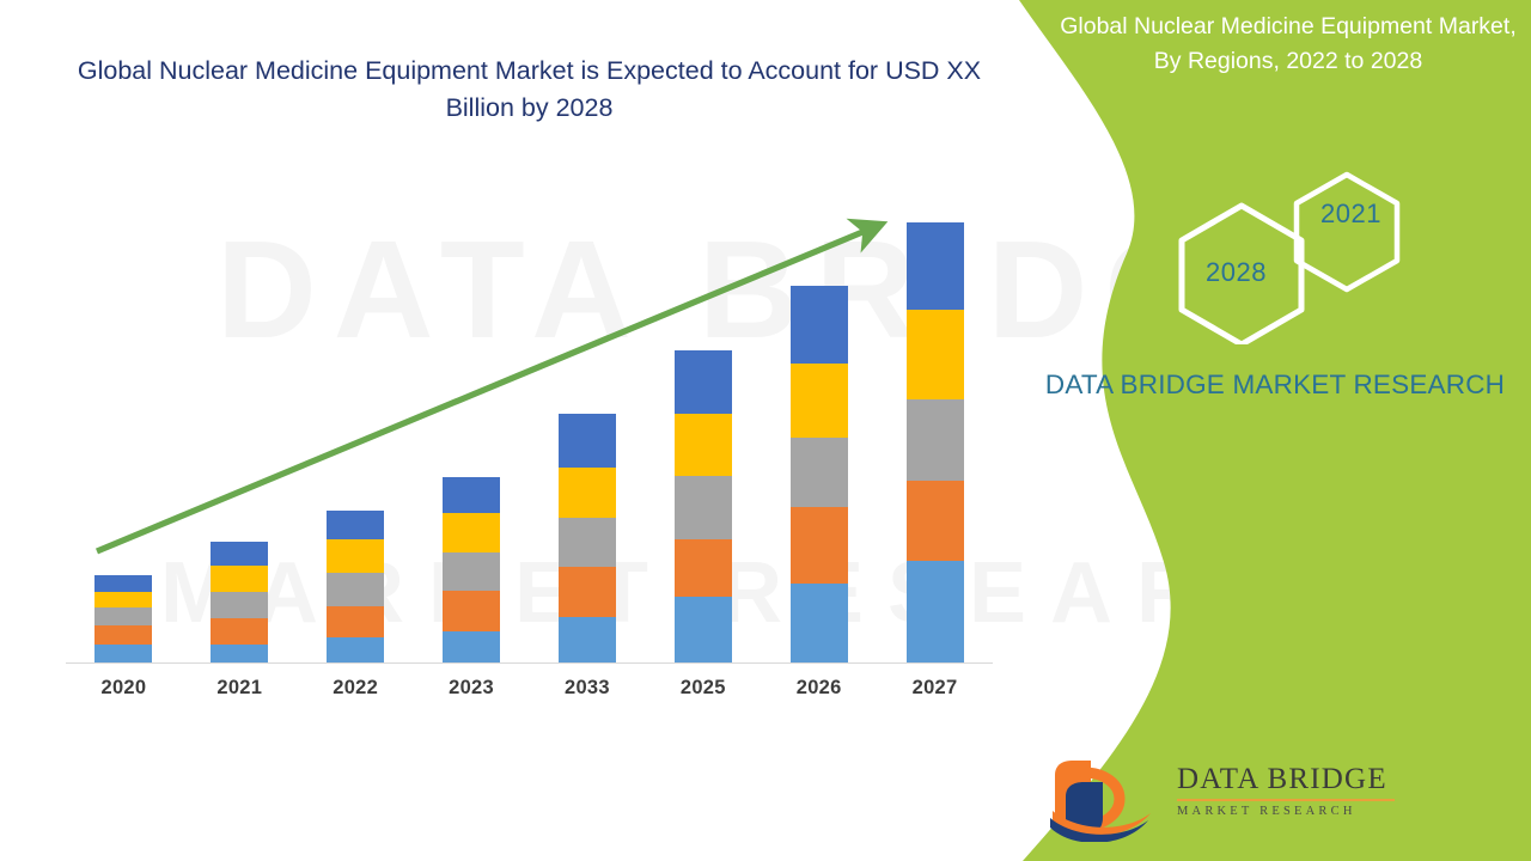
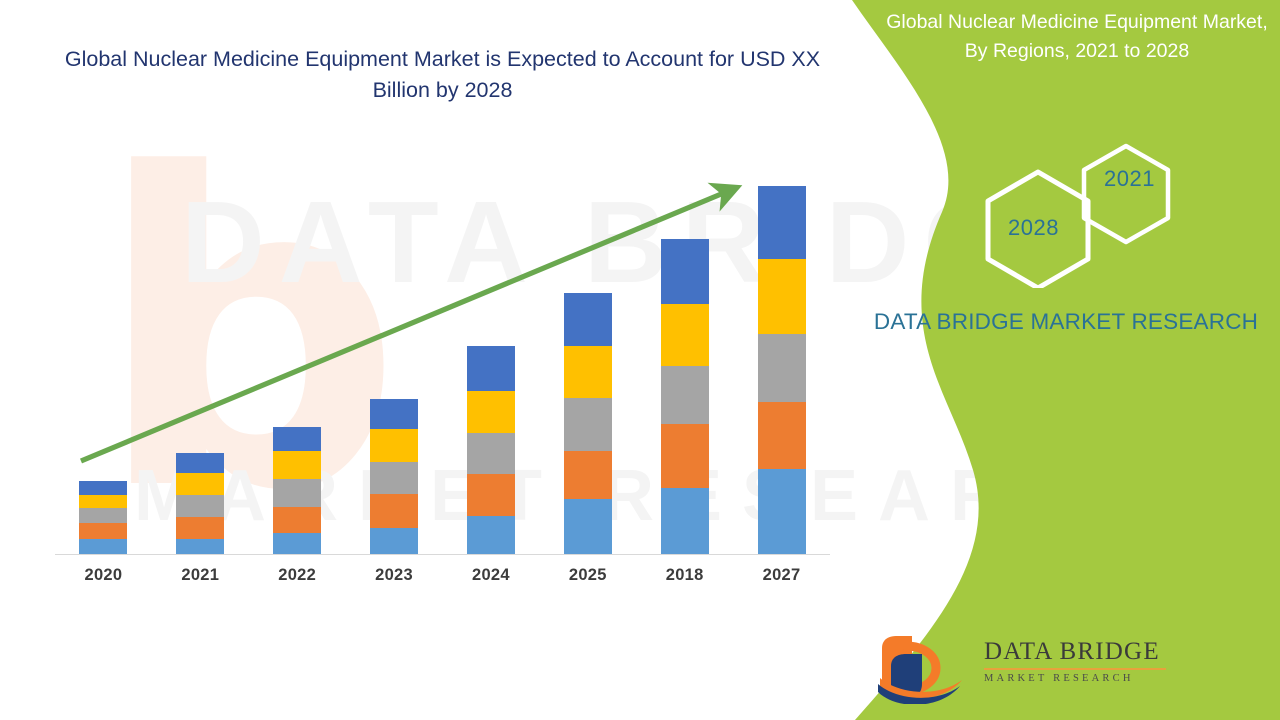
+ b
  DATA BRD
  Global Nuclear Medicine Equipment Market is Expected to Account for USD XX Billion by 2028
  2020
  2021
  2022
  2023
- 2033
+ 2024
  2025
- 2026
+ 2018
  2027
- Global Nuclear Medicine Equipment Market, By Regions, 2022 to 2028
+ Global Nuclear Medicine Equipment Market, By Regions, 2021 to 2028
  2021
  2028
  DATA BRIDGE MARKET RESEARCH
  DATA BRIDGE
  MARKET RESEARCH
